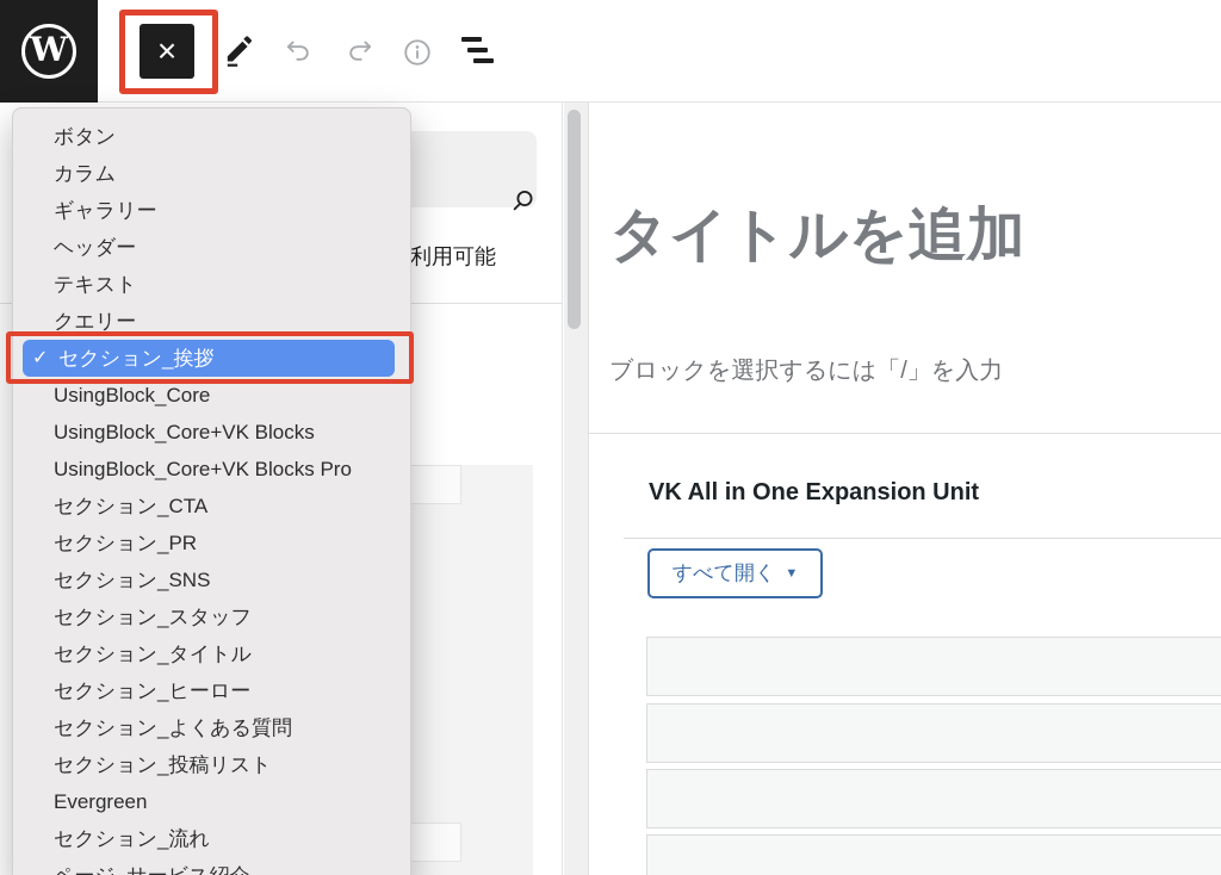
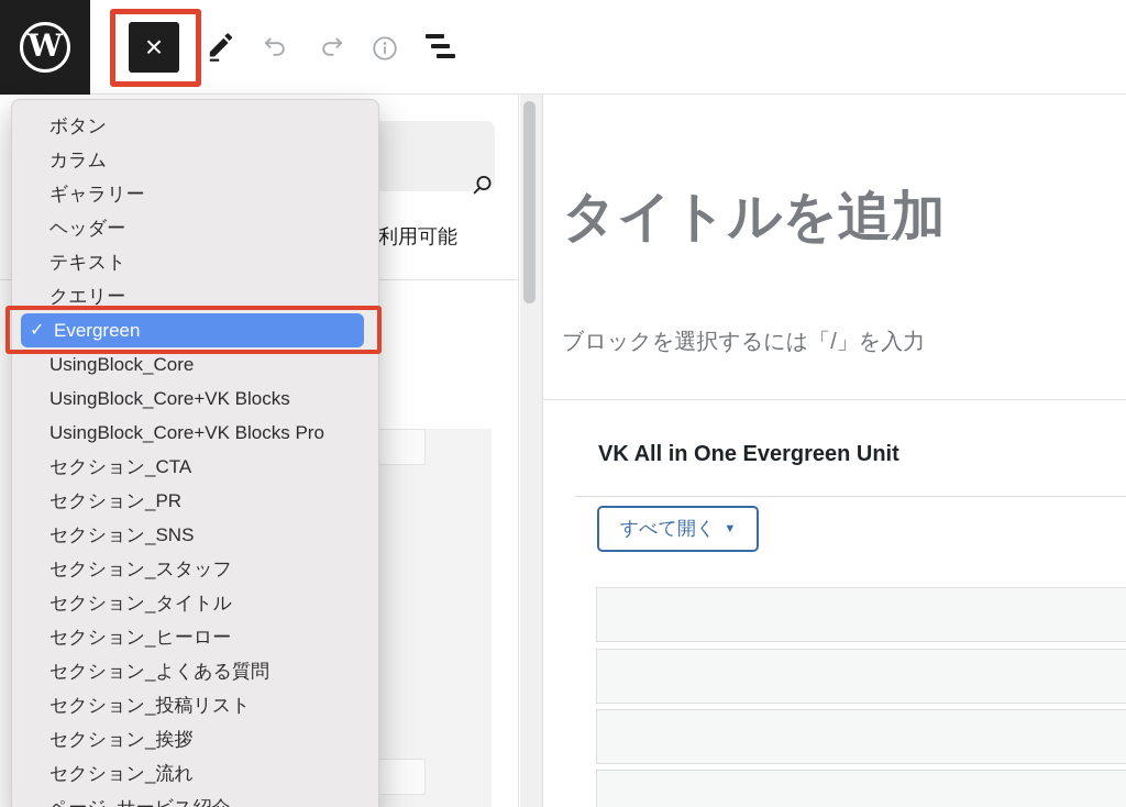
  利用可能
  タイトルを追加
  ブロックを選択するには「/」を入力
- VK All in One Expansion Unit
+ VK All in One Evergreen Unit
  すべて開く
  ▼
  W
  ×
  ボタン
  カラム
  ギャラリー
  ヘッダー
  テキスト
  クエリー
  ✓
- セクション_挨拶
+ Evergreen
  UsingBlock_Core
  UsingBlock_Core+VK Blocks
  UsingBlock_Core+VK Blocks Pro
  セクション_CTA
  セクション_PR
  セクション_SNS
  セクション_スタッフ
  セクション_タイトル
  セクション_ヒーロー
  セクション_よくある質問
  セクション_投稿リスト
- Evergreen
+ セクション_挨拶
  セクション_流れ
